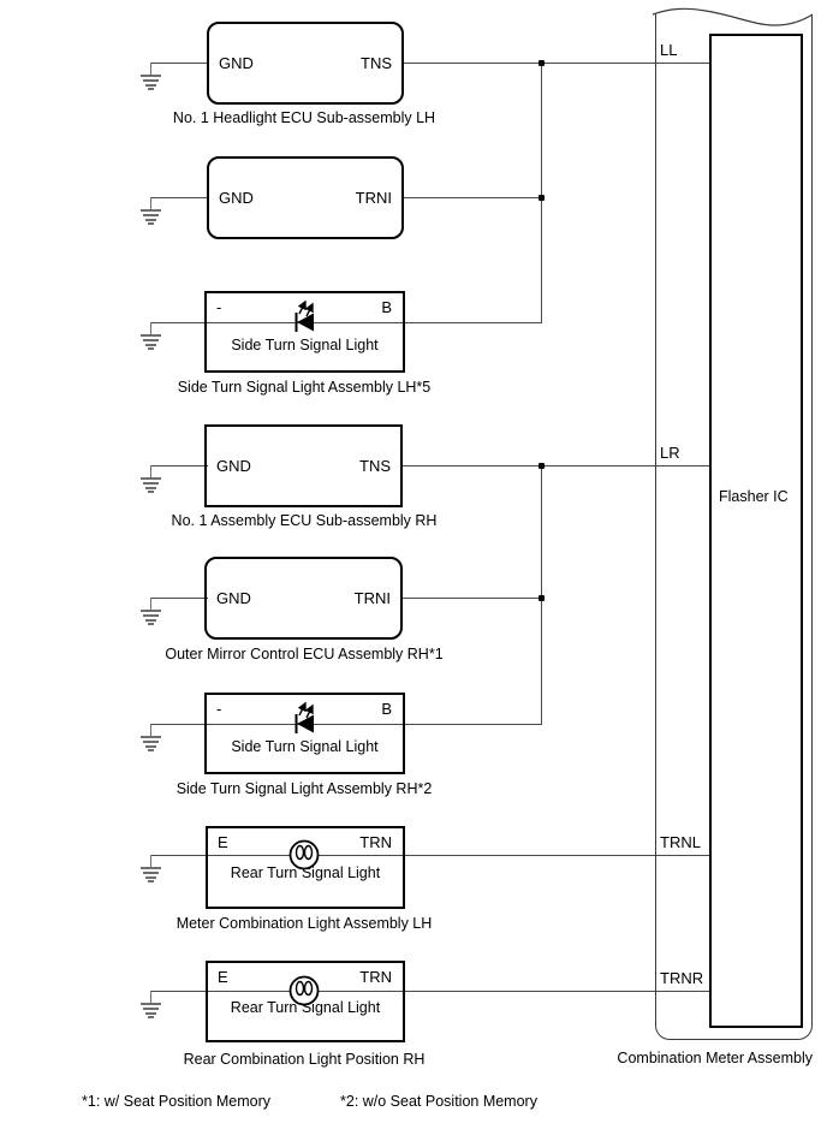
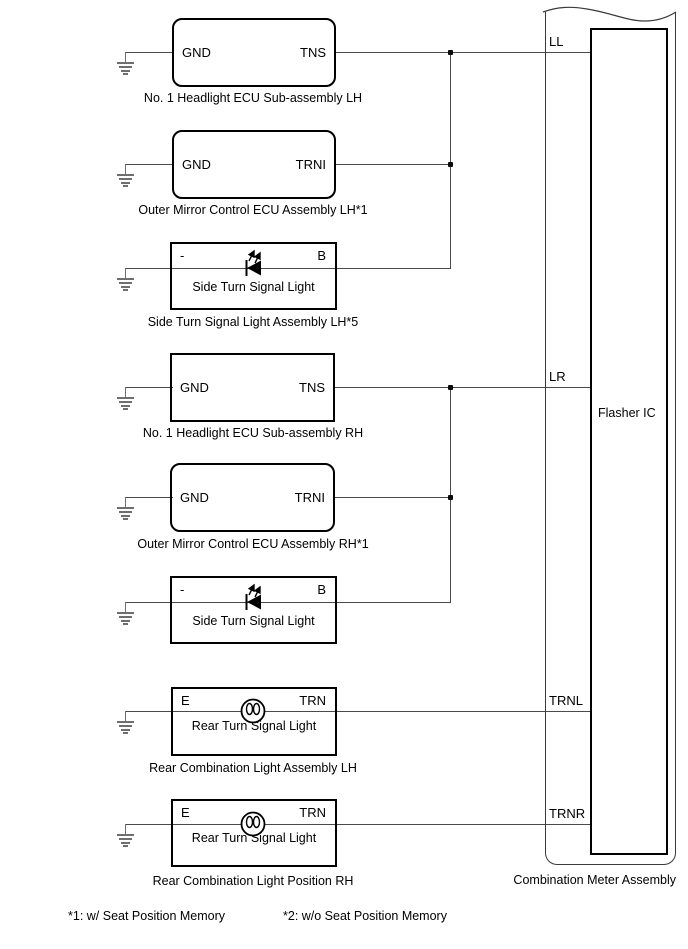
  GND
  TNS
  No. 1 Headlight ECU Sub-assembly LH
  GND
  TRNI
+ Outer Mirror Control ECU Assembly LH*1
  -
  B
  Side Turn Signal Light
  Side Turn Signal Light Assembly LH*5
  GND
  TNS
- No. 1 Assembly ECU Sub-assembly RH
+ No. 1 Headlight ECU Sub-assembly RH
  GND
  TRNI
  Outer Mirror Control ECU Assembly RH*1
  -
  B
  Side Turn Signal Light
- Side Turn Signal Light Assembly RH*2
  E
  TRN
  Rear Turn Signal Light
- Meter Combination Light Assembly LH
+ Rear Combination Light Assembly LH
  E
  TRN
  Rear Turn Signal Light
  Rear Combination Light Position RH
  Flasher IC
  LL
  LR
  TRNL
  TRNR
  Combination Meter Assembly
  *1: w/ Seat Position Memory
  *2: w/o Seat Position Memory
